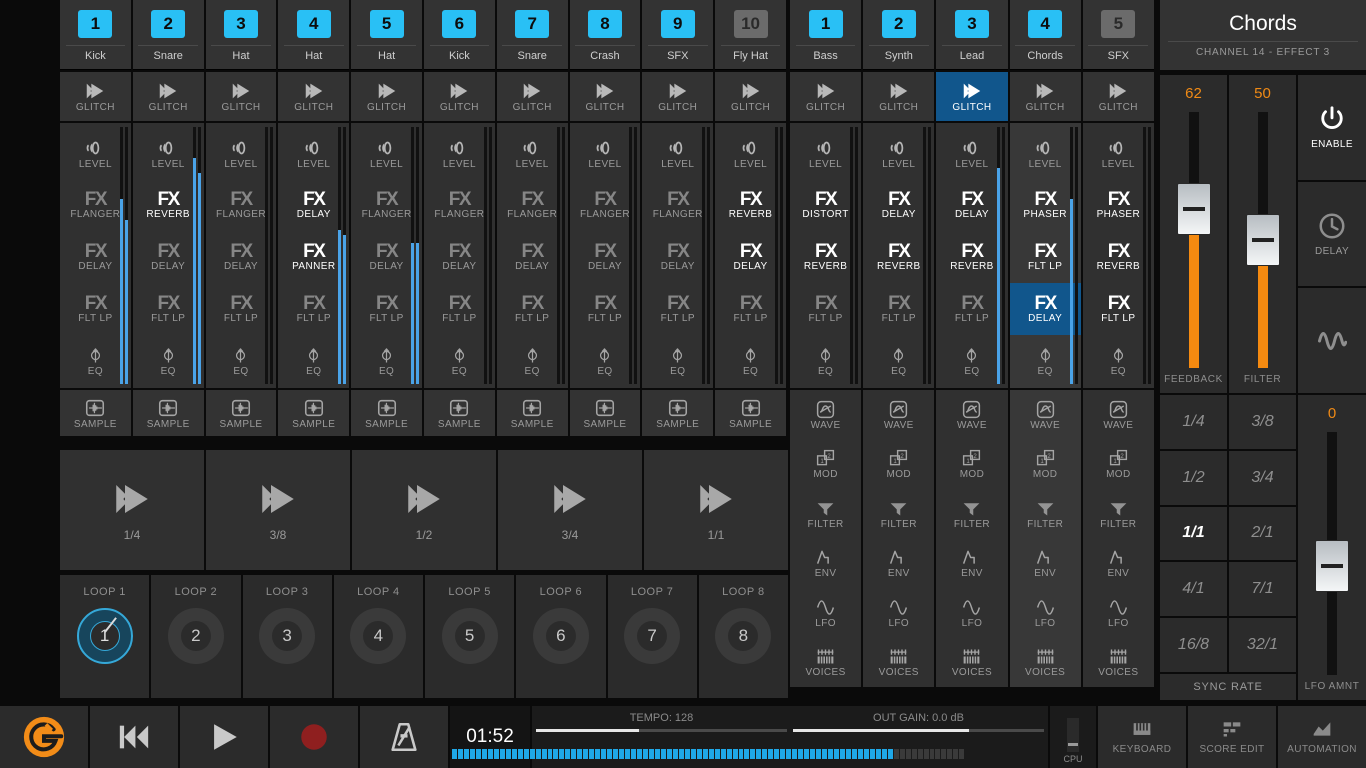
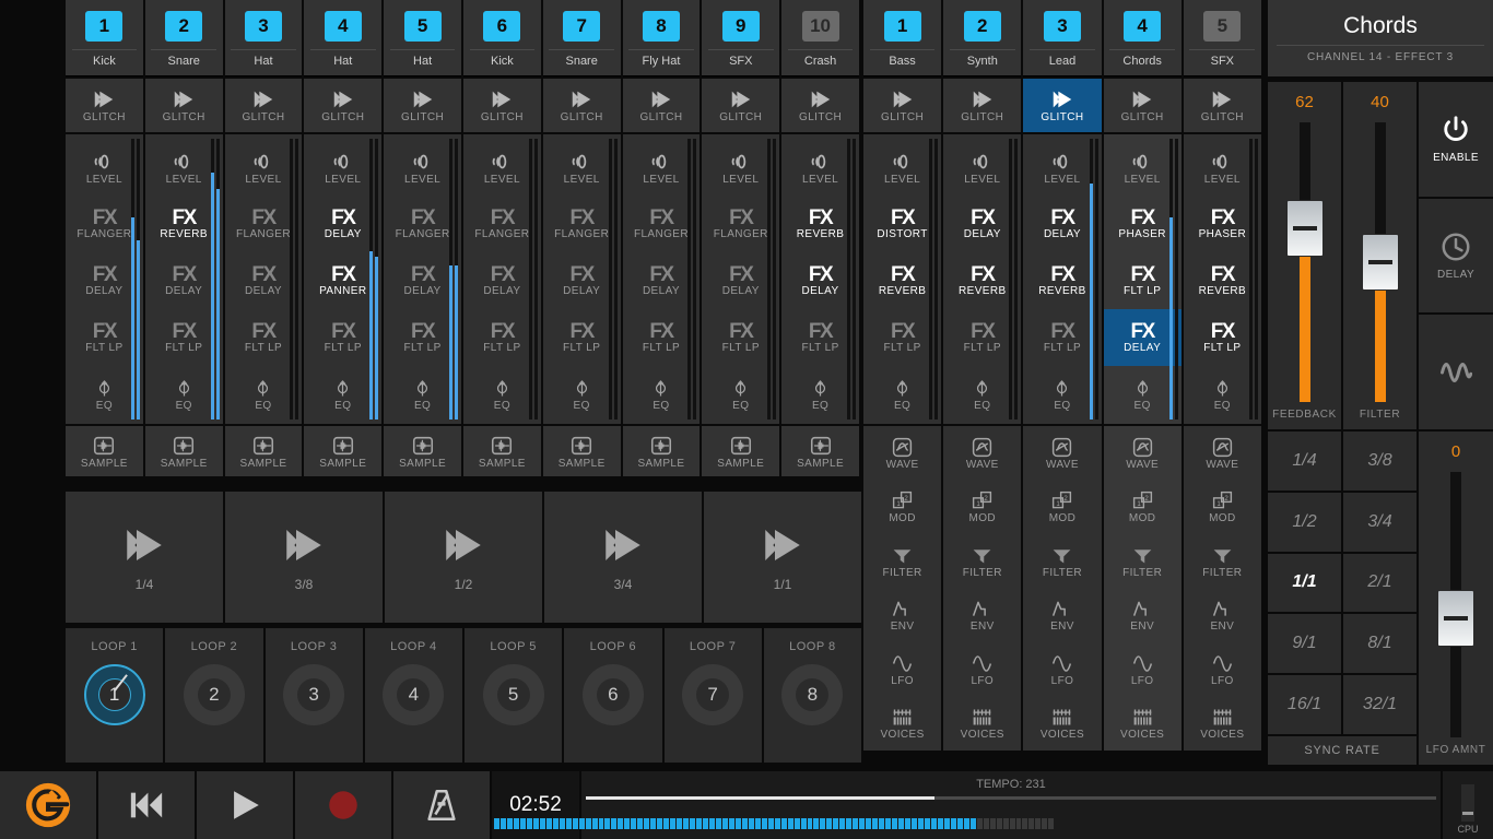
  1
  Kick
  GLITCH
  LEVEL
  FX
  FLANGER
  FX
  DELAY
  FX
  FLT LP
  EQ
  SAMPLE
  2
  Snare
  GLITCH
  LEVEL
  FX
  REVERB
  FX
  DELAY
  FX
  FLT LP
  EQ
  SAMPLE
  3
  Hat
  GLITCH
  LEVEL
  FX
  FLANGER
  FX
  DELAY
  FX
  FLT LP
  EQ
  SAMPLE
  4
  Hat
  GLITCH
  LEVEL
  FX
  DELAY
  FX
  PANNER
  FX
  FLT LP
  EQ
  SAMPLE
  5
  Hat
  GLITCH
  LEVEL
  FX
  FLANGER
  FX
  DELAY
  FX
  FLT LP
  EQ
  SAMPLE
  6
  Kick
  GLITCH
  LEVEL
  FX
  FLANGER
  FX
  DELAY
  FX
  FLT LP
  EQ
  SAMPLE
  7
  Snare
  GLITCH
  LEVEL
  FX
  FLANGER
  FX
  DELAY
  FX
  FLT LP
  EQ
  SAMPLE
  8
- Crash
+ Fly Hat
  GLITCH
  LEVEL
  FX
  FLANGER
  FX
  DELAY
  FX
  FLT LP
  EQ
  SAMPLE
  9
  SFX
  GLITCH
  LEVEL
  FX
  FLANGER
  FX
  DELAY
  FX
  FLT LP
  EQ
  SAMPLE
  10
- Fly Hat
+ Crash
  GLITCH
  LEVEL
  FX
  REVERB
  FX
  DELAY
  FX
  FLT LP
  EQ
  SAMPLE
  1
  Bass
  GLITCH
  LEVEL
  FX
  DISTORT
  FX
  REVERB
  FX
  FLT LP
  EQ
  WAVE
  MOD
  FILTER
  ENV
  LFO
  VOICES
  2
  Synth
  GLITCH
  LEVEL
  FX
  DELAY
  FX
  REVERB
  FX
  FLT LP
  EQ
  WAVE
  MOD
  FILTER
  ENV
  LFO
  VOICES
  3
  Lead
  GLITCH
  LEVEL
  FX
  DELAY
  FX
  REVERB
  FX
  FLT LP
  EQ
  WAVE
  MOD
  FILTER
  ENV
  LFO
  VOICES
  4
  Chords
  GLITCH
  LEVEL
  FX
  PHASER
  FX
  FLT LP
  FX
  DELAY
  EQ
  WAVE
  MOD
  FILTER
  ENV
  LFO
  VOICES
  5
  SFX
  GLITCH
  LEVEL
  FX
  PHASER
  FX
  REVERB
  FX
  FLT LP
  EQ
  WAVE
  MOD
  FILTER
  ENV
  LFO
  VOICES
  1/4
  3/8
  1/2
  3/4
  1/1
  LOOP 1
  1
  LOOP 2
  2
  LOOP 3
  3
  LOOP 4
  4
  LOOP 5
  5
  LOOP 6
  6
  LOOP 7
  7
  LOOP 8
  8
  Chords
  CHANNEL 14 - EFFECT 3
  62
  FEEDBACK
- 50
+ 40
  FILTER
  ENABLE
  DELAY
  1/4
  3/8
  1/2
  3/4
  1/1
  2/1
- 4/1
+ 9/1
- 7/1
+ 8/1
- 16/8
+ 16/1
  32/1
  SYNC RATE
  0
  LFO AMNT
- 01:52
+ 02:52
- TEMPO: 128
+ TEMPO: 231
- OUT GAIN: 0.0 dB
  CPU
- KEYBOARD
- SCORE EDIT
- AUTOMATION
